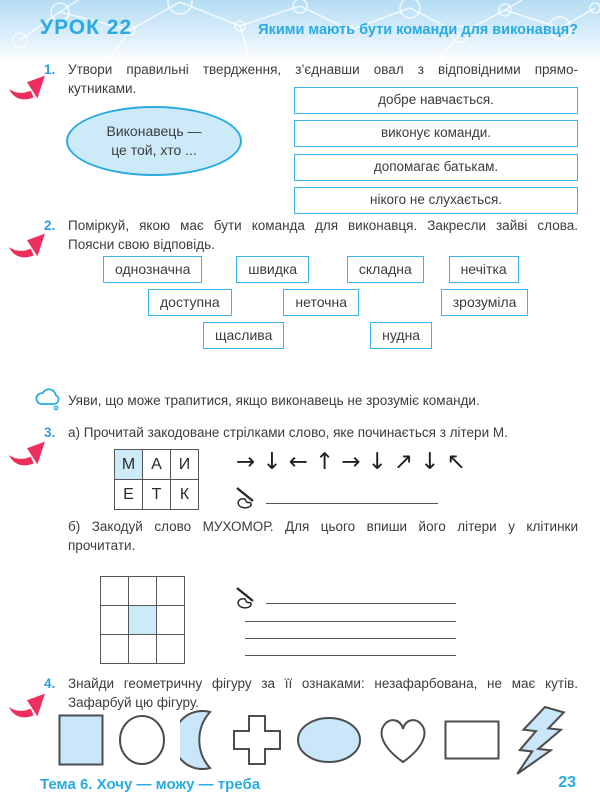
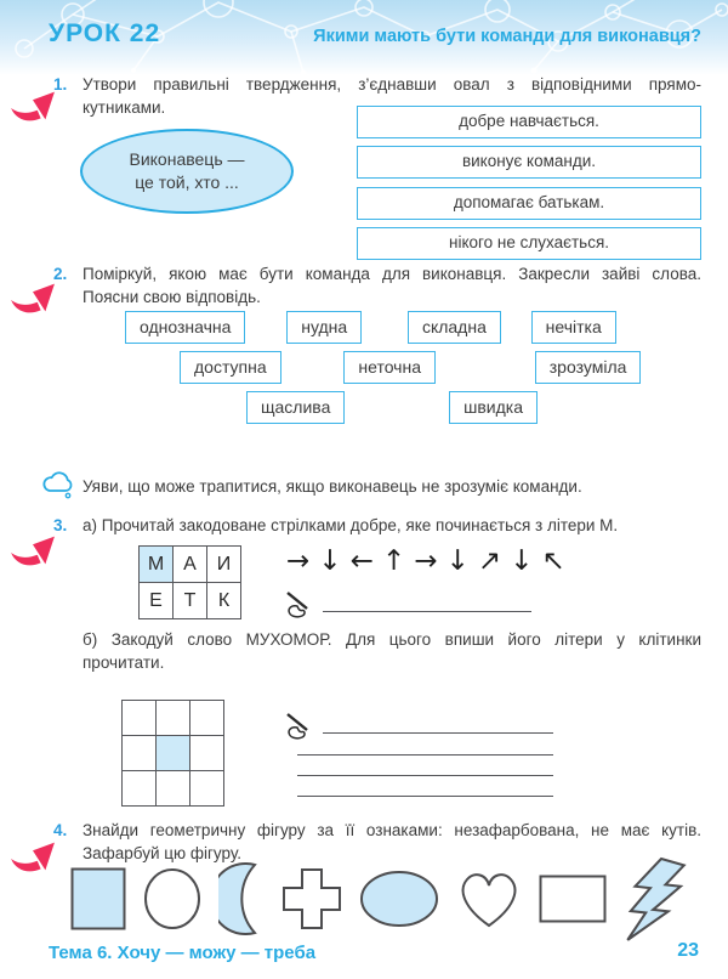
  УРОК 22
  Якими мають бути команди для виконавця?
  1.
  Утвори правильні твердження, з’єднавши овал з відповідними прямо-
  кутниками.
  Виконавець —
  це той, хто ...
  добре навчається.
  виконує команди.
  допомагає батькам.
  нікого не слухається.
  2.
  Поміркуй, якою має бути команда для виконавця. Закресли зайві слова.
  Поясни свою відповідь.
- однозначна швидка складна нечітка
+ однозначна нудна складна нечітка
  доступна неточна зрозуміла
- щаслива нудна
+ щаслива швидка
  Уяви, що може трапитися, якщо виконавець не зрозуміє команди.
  3.
- а) Прочитай закодоване стрілками слово, яке починається з літери М.
+ а) Прочитай закодоване стрілками добре, яке починається з літери М.
  М
  А
  И
  Е
  Т
  К
  →
  ↓
  ←
  ↑
  →
  ↓
  ↗
  ↓
  ↖
  б) Закодуй слово МУХОМОР. Для цього впиши його літери у клітинки
  прочитати.
  4.
  Знайди геометричну фігуру за її ознаками: незафарбована, не має кутів.
  Зафарбуй цю фігуру.
  Тема 6. Хочу — можу — треба
  23
